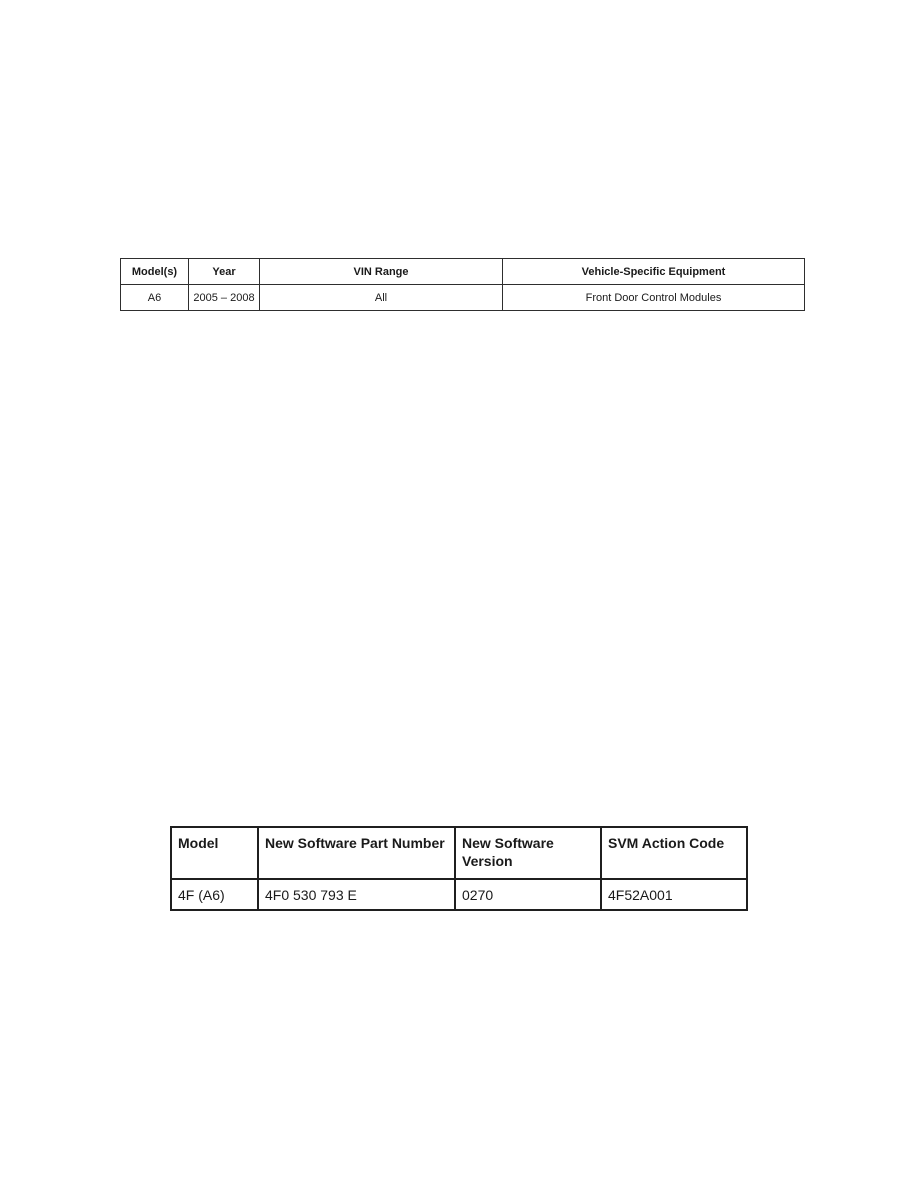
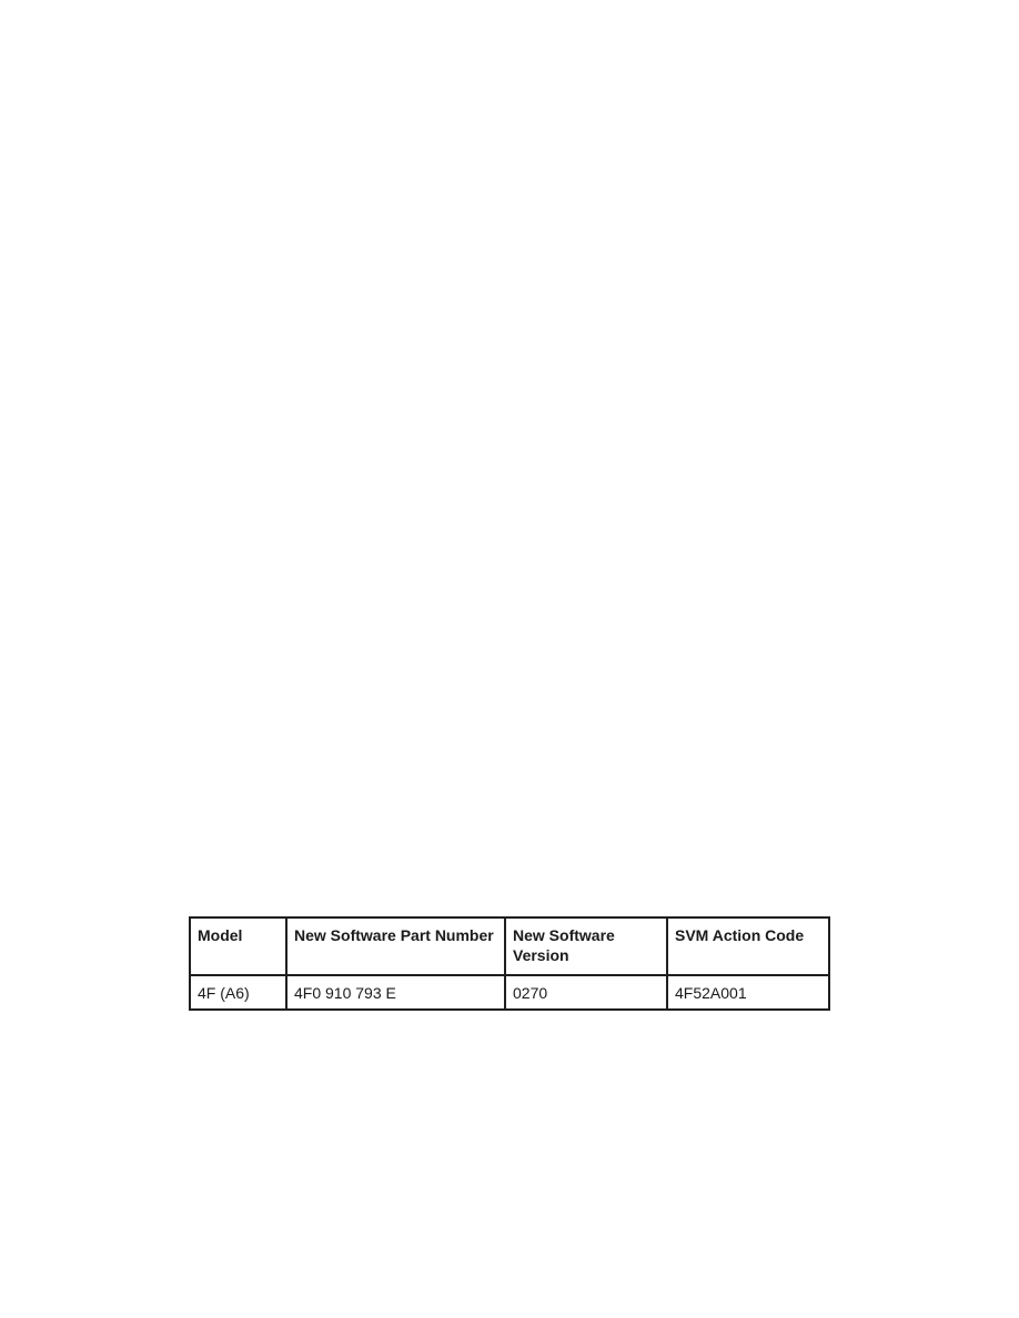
- Model(s)	Year	VIN Range	Vehicle-Specific Equipment
- A6	2005 – 2008	All	Front Door Control Modules
  Model	New Software Part Number	New Software Version	SVM Action Code
- 4F (A6)	4F0 530 793 E	0270	4F52A001
+ 4F (A6)	4F0 910 793 E	0270	4F52A001
